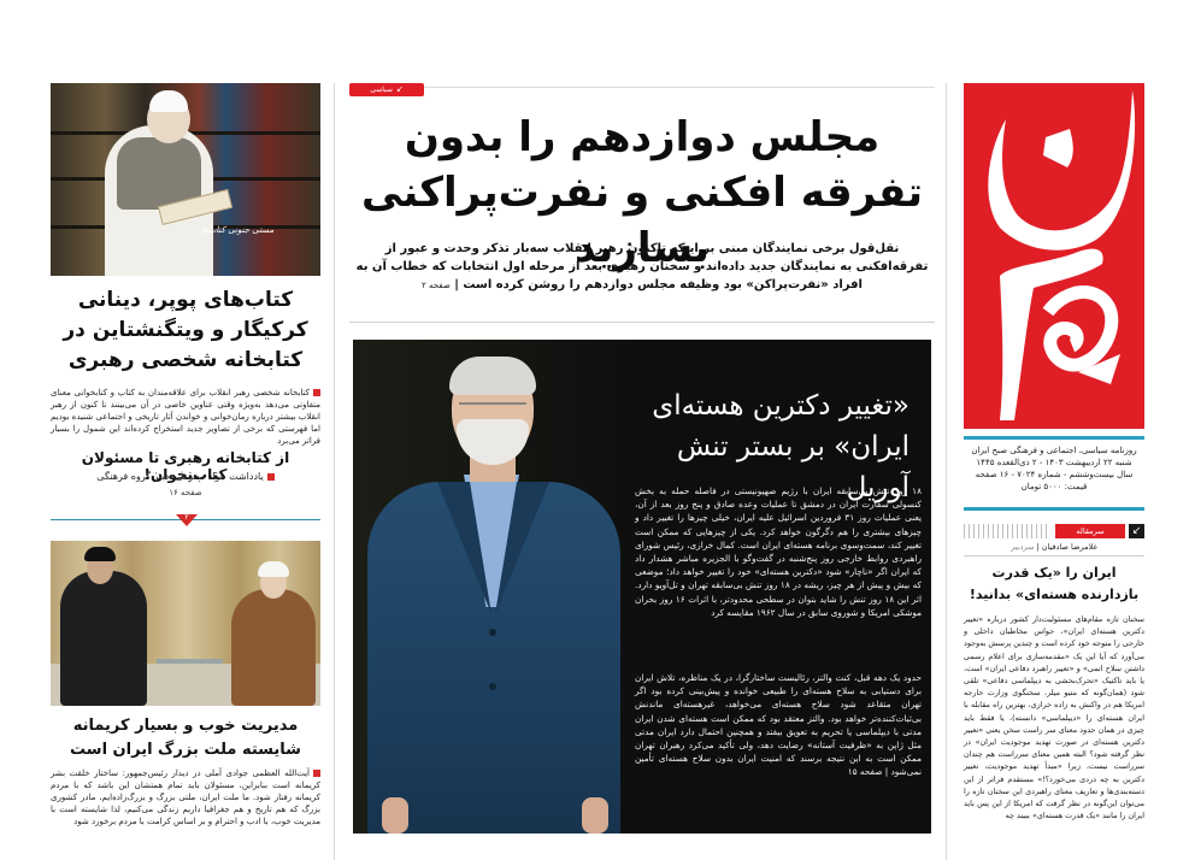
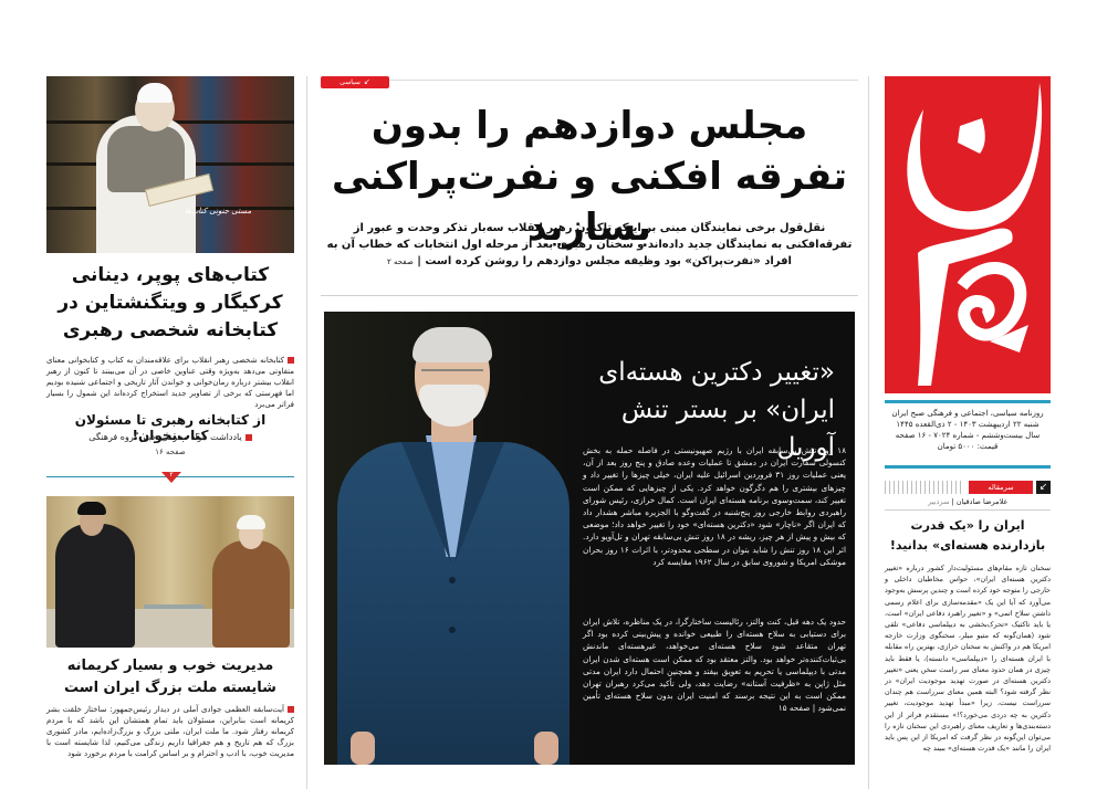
  مستی جنونی کتاب
  کتاب‌های پوپر، دینانی کرکیگار و ویتگنشتاین در کتابخانه شخصی رهبری
  کتابخانه شخصی رهبر انقلاب برای علاقه‌مندان به کتاب و کتابخوانی معنای متفاوتی می‌دهد به‌ویژه وقتی عناوین خاصی در آن می‌بینند تا کنون از رهبر انقلاب بیشتر درباره رمان‌خوانی و خواندن آثار تاریخی و اجتماعی شنیده بودیم اما فهرستی که برخی از تصاویر جدید استخراج کرده‌اند این شمول را بسیار فراتر می‌برد
  از کتابخانه رهبری تا مسئولان کتاب‌نخوان!
  یادداشت جواد محرمی، دبیر گروه فرهنگی
  صفحه ۱۶
  مدیریت خوب و بسیار کریمانه شایسته ملت بزرگ ایران است
- آیت‌الله العظمی جوادی آملی در دیدار رئیس‌جمهور: ساختار خلقت بشر کریمانه است بنابراین، مسئولان باید تمام همتشان این باشد که با مردم کریمانه رفتار شود. ما ملت ایران، ملتی بزرگ و بزرگ‌زاده‌ایم، مادر کشوری بزرگ که هم تاریخ و هم جغرافیا داریم زندگی می‌کنیم، لذا شایسته است با مدیریت خوب، با ادب و احترام و بر اساس کرامت با مردم برخورد شود
+ آیت‌سابقه العظمی جوادی آملی در دیدار رئیس‌جمهور: ساختار خلقت بشر کریمانه است بنابراین، مسئولان باید تمام همتشان این باشد که با مردم کریمانه رفتار شود. ما ملت ایران، ملتی بزرگ و بزرگ‌زاده‌ایم، مادر کشوری بزرگ که هم تاریخ و هم جغرافیا داریم زندگی می‌کنیم، لذا شایسته است با مدیریت خوب، با ادب و احترام و بر اساس کرامت با مردم برخورد شود
  مجلس دوازدهم را بدون تفرقه افکنی و نفرت‌پراکنی بسازید
  نقل‌قول برخی نمایندگان مبنی بر اینکه تاکنون رهبر انقلاب سه‌بار تذکر وحدت و عبور از تفرقه‌افکنی به نمایندگان جدید داده‌اند و سخنان رهبری بعد از مرحله اول انتخابات که خطاب آن به افراد «نفرت‌پراکن» بود وظیفه مجلس دوازدهم را روشن کرده است | صفحه ۲
  «تغییر دکترین هسته‌ای ایران» بر بستر تنش آوریل
  ۱۸ روز تنش بی‌سابقه ایران با رژیم صهیونیستی در فاصله حمله به بخش کنسولی سفارت ایران در دمشق تا عملیات وعده صادق و پنج روز بعد از آن، یعنی عملیات روز ۳۱ فروردین اسرائیل علیه ایران، خیلی چیزها را تغییر داد و چیزهای بیشتری را هم دگرگون خواهد کرد. یکی از چیزهایی که ممکن است تغییر کند، سمت‌وسوی برنامه هسته‌ای ایران است. کمال خرازی، رئیس شورای راهبردی روابط خارجی روز پنج‌شنبه در گفت‌وگو با الجزیره مباشر هشدار داد که ایران اگر «ناچار» شود «دکترین هسته‌ای» خود را تغییر خواهد داد؛ موضعی که بیش و پیش از هر چیز، ریشه در ۱۸ روز تنش بی‌سابقه تهران و تل‌آویو دارد. اثر این ۱۸ روز تنش را شاید بتوان در سطحی محدودتر، با اثرات ۱۶ روز بحران موشکی امریکا و شوروی سابق در سال ۱۹۶۲ مقایسه کرد
  حدود یک دهه قبل، کنت والتز، رئالیست ساختارگرا، در یک مناظره، تلاش ایران برای دستیابی به سلاح هسته‌ای را طبیعی خوانده و پیش‌بینی کرده بود اگر تهران متقاعد شود سلاح هسته‌ای می‌خواهد، غیرهسته‌ای ماندنش بی‌ثبات‌کننده‌تر خواهد بود. والتز معتقد بود که ممکن است هسته‌ای شدن ایران مدتی با دیپلماسی یا تحریم به تعویق بیفتد و همچنین احتمال دارد ایران مدتی مثل ژاپن به «ظرفیت آستانه» رضایت دهد، ولی تأکید می‌کرد رهبران تهران ممکن است به این نتیجه برسند که امنیت ایران بدون سلاح هسته‌ای تأمین نمی‌شود | صفحه ۱۵
  روزنامه سیاسی، اجتماعی و فرهنگی صبح ایران
  شنبه ۲۲ اردیبهشت ۱۴۰۳ - ۲ ذیالقعده ۱۴۴۵
  سال بیست‌وششم - شماره ۷۰۲۴ - ۱۶ صفحه
  قیمت: ۵۰۰۰ تومان
  سرمقاله
  ↙
  غلامرضا صادقیان | سردبیر
  ایران را «یک قدرت بازدارنده هسته‌ای» بدانید!
- سخنان تازه مقام‌های مسئولیت‌دار کشور درباره «تغییر دکترین هسته‌ای ایران»، حواس مخاطبان داخلی و خارجی را متوجه خود کرده است و چندین پرسش به‌وجود می‌آورد که آیا این یک «مقدمه‌سازی برای اعلام رسمی داشتن سلاح اتمی» و «تغییر راهبرد دفاعی ایران» است، یا باید تاکتیک «تحرک‌بخشی به دیپلماسی دفاعی» تلقی شود (همان‌گونه که متیو میلر، سخنگوی وزارت خارجه امریکا هم در واکنش به زاده خرازی، بهترین راه مقابله با ایران هسته‌ای را «دیپلماسی» دانسته)، یا فقط باید چیزی در همان حدود معنای سر راست سخن یعنی «تغییر دکترین هسته‌ای در صورت تهدید موجودیت ایران» در نظر گرفته شود؟ البته همین معنای سرراست هم چندان سرراست نیست، زیرا «مبدأ تهدید موجودیت، تغییر دکترین به چه دردی می‌خورد؟!» مستقدم فراتر از این دسته‌بندی‌ها و تعاریف معنای راهبردی این سخنان تازه را می‌توان این‌گونه در نظر گرفت که امریکا از این پس باید ایران را مانند «یک قدرت هسته‌ای» ببیند چه
+ سخنان تازه مقام‌های مسئولیت‌دار کشور درباره «تغییر دکترین هسته‌ای ایران»، حواس مخاطبان داخلی و خارجی را متوجه خود کرده است و چندین پرسش به‌وجود می‌آورد که آیا این یک «مقدمه‌سازی برای اعلام رسمی داشتن سلاح اتمی» و «تغییر راهبرد دفاعی ایران» است، یا باید تاکتیک «تحرک‌بخشی به دیپلماسی دفاعی» تلقی شود (همان‌گونه که متیو میلر، سخنگوی وزارت خارجه امریکا هم در واکنش به سخنان خرازی، بهترین راه مقابله با ایران هسته‌ای را «دیپلماسی» دانسته)، یا فقط باید چیزی در همان حدود معنای سر راست سخن یعنی «تغییر دکترین هسته‌ای در صورت تهدید موجودیت ایران» در نظر گرفته شود؟ البته همین معنای سرراست هم چندان سرراست نیست، زیرا «مبدأ تهدید موجودیت، تغییر دکترین به چه دردی می‌خورد؟!» مستقدم فراتر از این دسته‌بندی‌ها و تعاریف معنای راهبردی این سخنان تازه را می‌توان این‌گونه در نظر گرفت که امریکا از این پس باید ایران را مانند «یک قدرت هسته‌ای» ببیند چه
